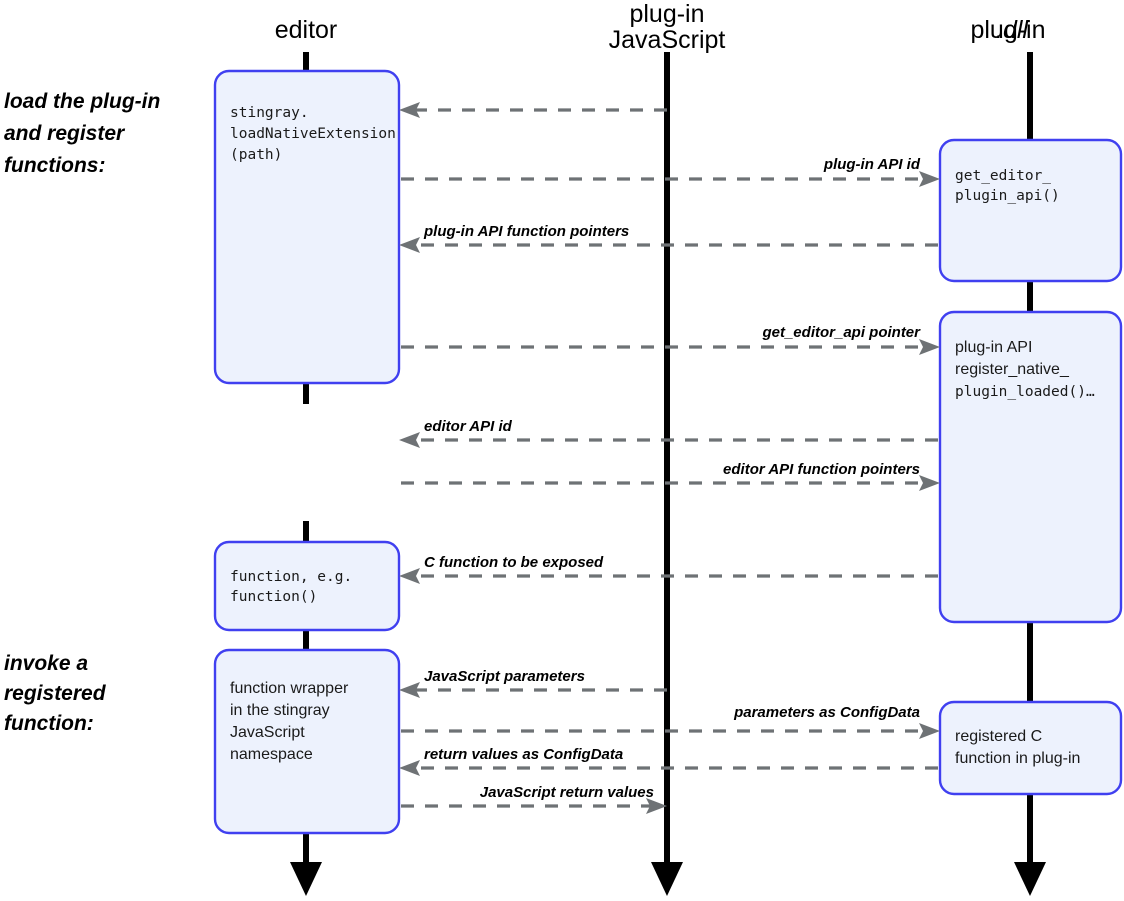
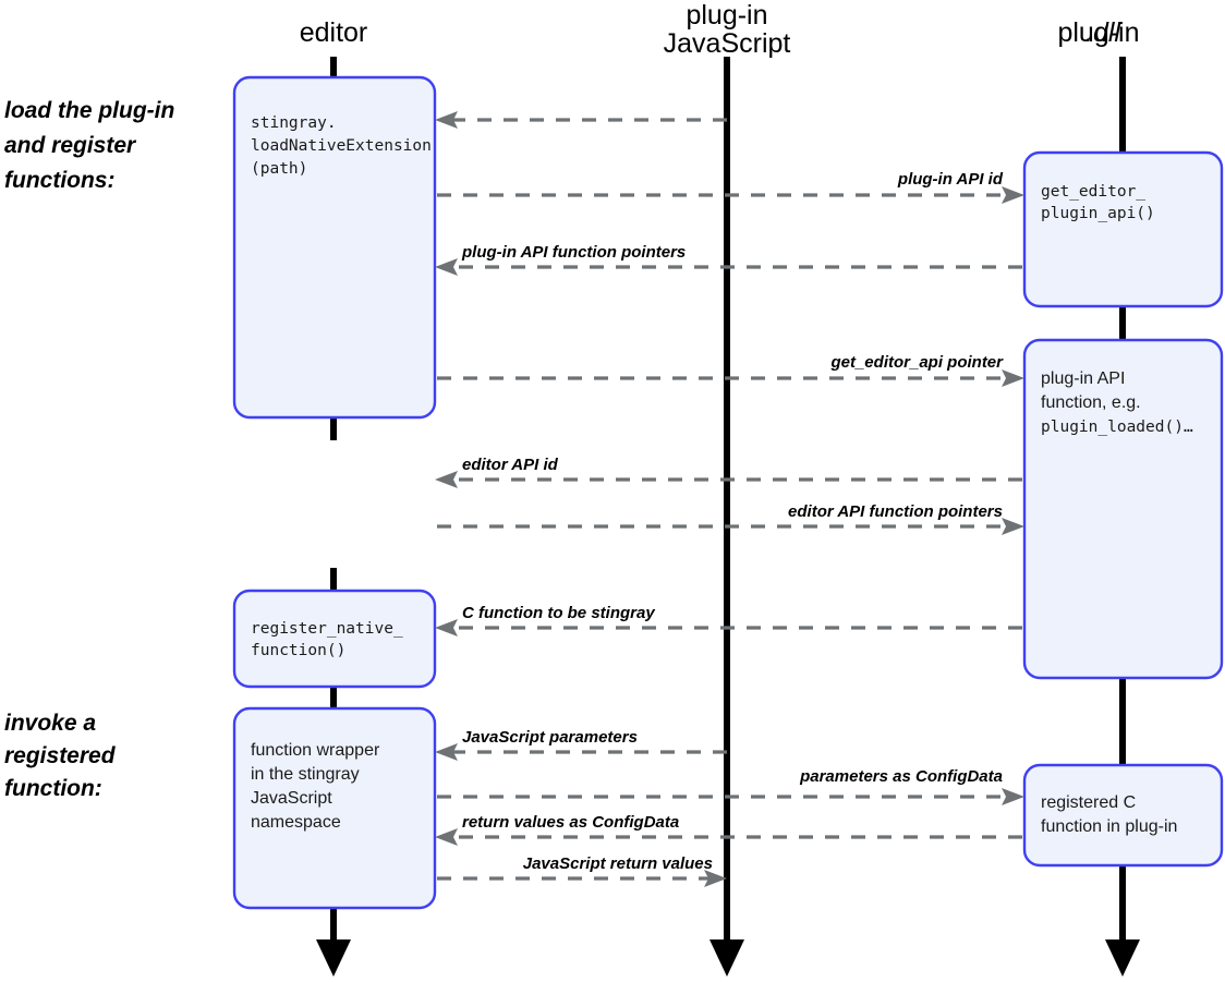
  editor
  plug-in
  JavaScript
  plug-in
  .dll
  load the plug-in
  and register
  functions:
  invoke a
  registered
  function:
  stingray.
  loadNativeExtension
  (path)
- function, e.g.
+ register_native_
  function()
  function wrapper
  in the stingray
  JavaScript
  namespace
  get_editor_
  plugin_api()
  plug-in API
- register_native_
+ function, e.g.
  plugin_loaded()…
  registered C
  function in plug-in
  plug-in API id
  plug-in API function pointers
  get_editor_api pointer
  editor API id
  editor API function pointers
- C function to be exposed
+ C function to be stingray
  JavaScript parameters
  parameters as ConfigData
  return values as ConfigData
  JavaScript return values
